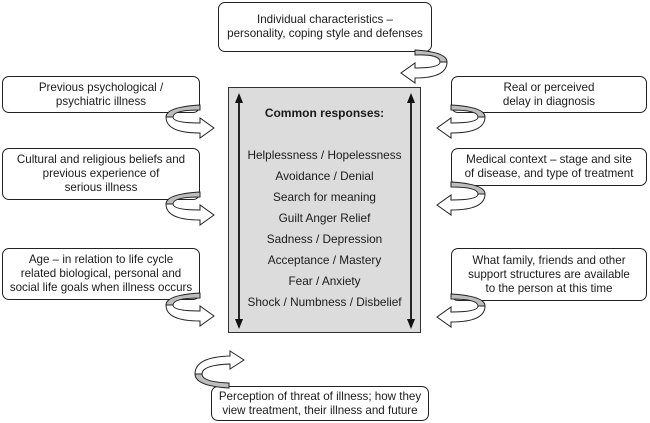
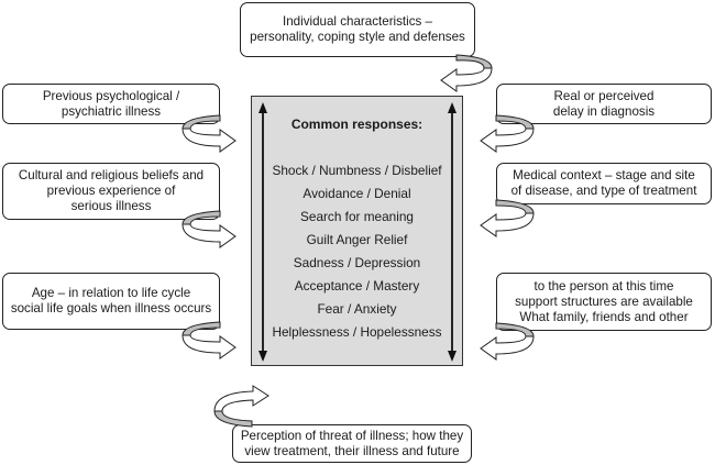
  Individual characteristics –
  personality, coping style and defenses
  Previous psychological /
  psychiatric illness
  Cultural and religious beliefs and
  previous experience of
  serious illness
  Age – in relation to life cycle
- related biological, personal and
  social life goals when illness occurs
  Real or perceived
  delay in diagnosis
  Medical context – stage and site
  of disease, and type of treatment
- What family, friends and other
+ to the person at this time
  support structures are available
- to the person at this time
+ What family, friends and other
  Perception of threat of illness; how they
  view treatment, their illness and future
  Common responses:
- Helplessness / Hopelessness
+ Shock / Numbness / Disbelief
  Avoidance / Denial
  Search for meaning
  Guilt Anger Relief
  Sadness / Depression
  Acceptance / Mastery
  Fear / Anxiety
- Shock / Numbness / Disbelief
+ Helplessness / Hopelessness
